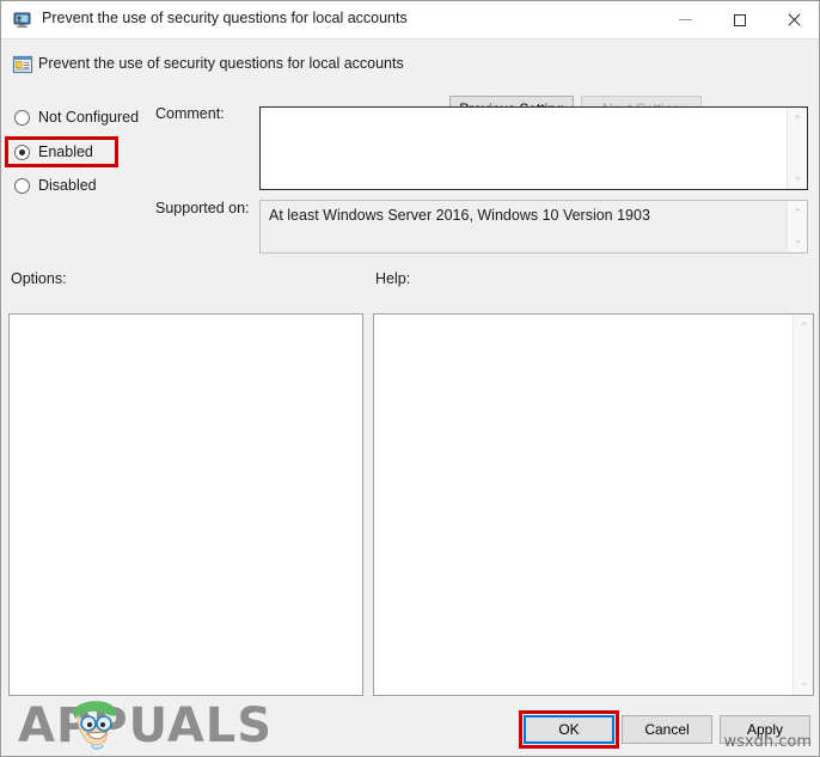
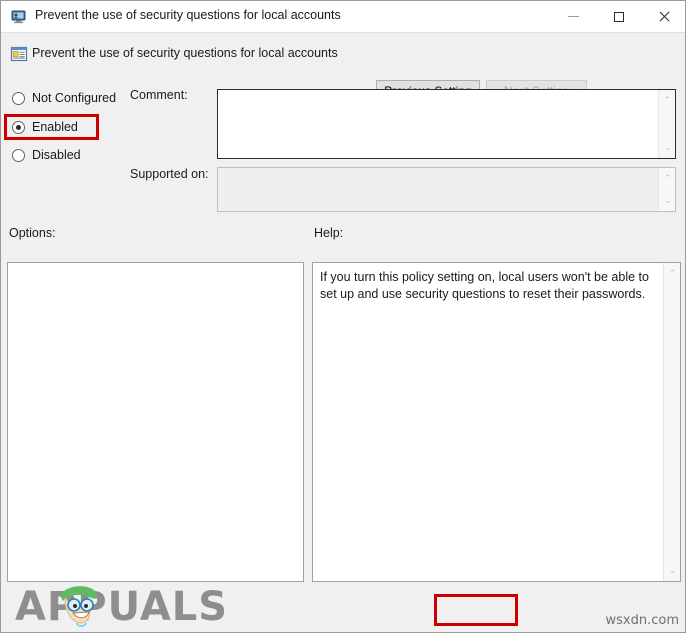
  Prevent the use of security questions for local accounts
  Prevent the use of security questions for local accounts
  Not Configured
  Enabled
  Disabled
  Comment:
  ⌃
  ⌄
  Supported on:
- At least Windows Server 2016, Windows 10 Version 1903
  ⌃
  ⌄
  Options:
  Help:
+ If you turn this policy setting on, local users won't be able to set up and use security questions to reset their passwords.
  ⌃
  ⌄
- OK
- Cancel
- Apply
  APUALS
  wsxdn.com
